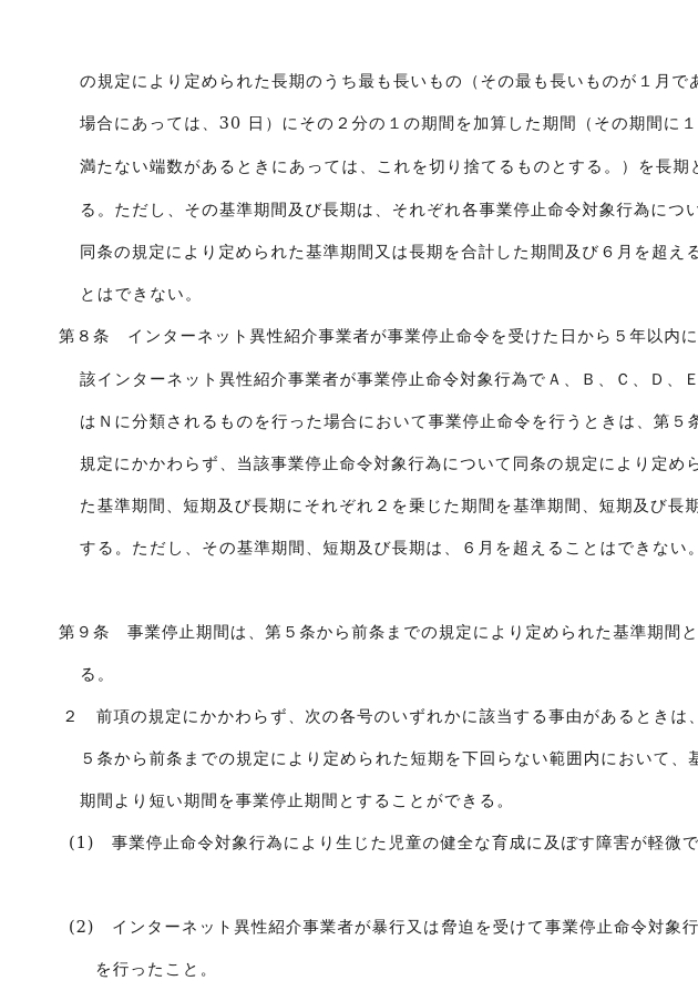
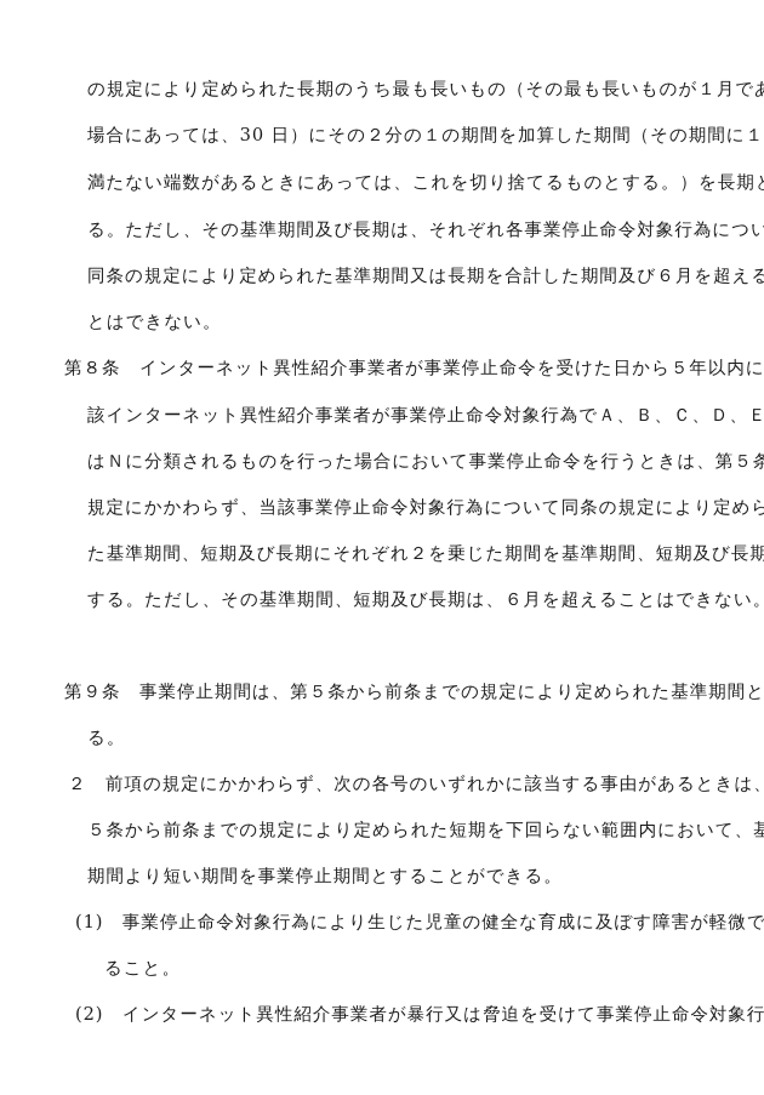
  の規定により定められた長期のうち最も長いもの（その最も長いものが１月で
  場合にあっては、30 日）にその２分の１の期間を加算した期間（その期間に１
  満たない端数があるときにあっては、これを切り捨てるものとする。）を長期
  る。ただし、その基準期間及び長期は、それぞれ各事業停止命令対象行為につい
  同条の規定により定められた基準期間又は長期を合計した期間及び６月を超える
  とはできない。
  第８条 インターネット異性紹介事業者が事業停止命令を受けた日から５年以内に
  該インターネット異性紹介事業者が事業停止命令対象行為でＡ、Ｂ、Ｃ、Ｄ、Ｅ
  はＮに分類されるものを行った場合において事業停止命令を行うときは、第５条
  規定にかかわらず、当該事業停止命令対象行為について同条の規定により定めら
  た基準期間、短期及び長期にそれぞれ２を乗じた期間を基準期間、短期及び長期
  する。ただし、その基準期間、短期及び長期は、６月を超えることはできない。
  第９条 事業停止期間は、第５条から前条までの規定により定められた基準期間と
  る。
  ２ 前項の規定にかかわらず、次の各号のいずれかに該当する事由があるときは、
  ５条から前条までの規定により定められた短期を下回らない範囲内において、基
  期間より短い期間を事業停止期間とすることができる。
  (1) 事業停止命令対象行為により生じた児童の健全な育成に及ぼす障害が軽微で
+ ること。
  (2) インターネット異性紹介事業者が暴行又は脅迫を受けて事業停止命令対象行
- を行ったこと。
